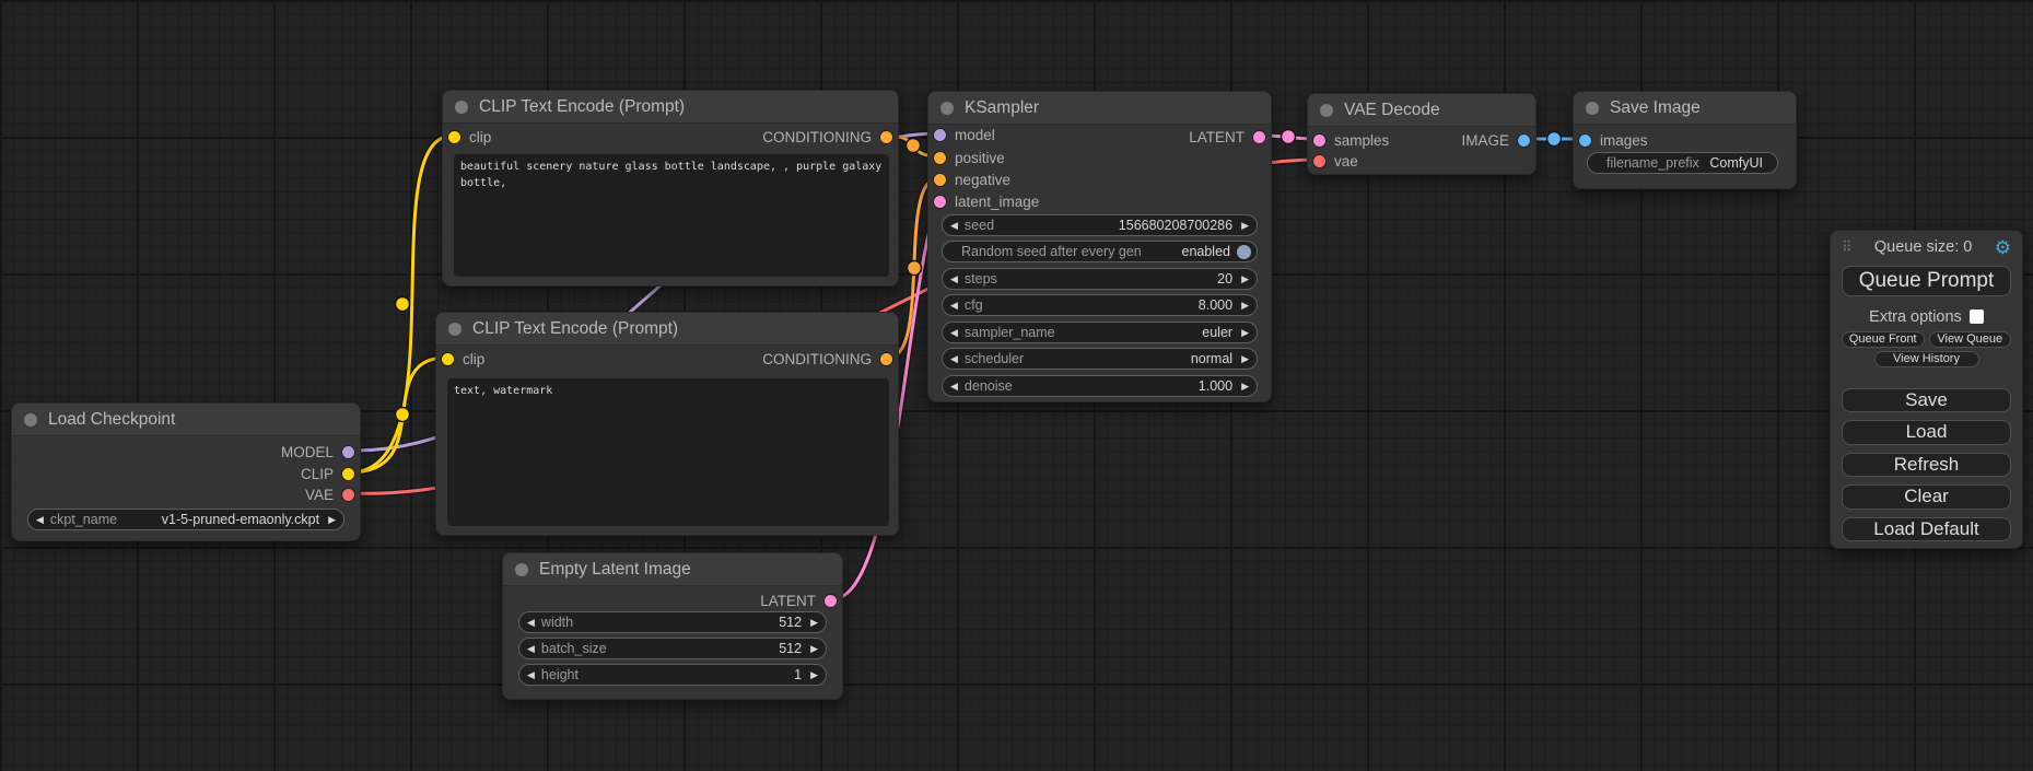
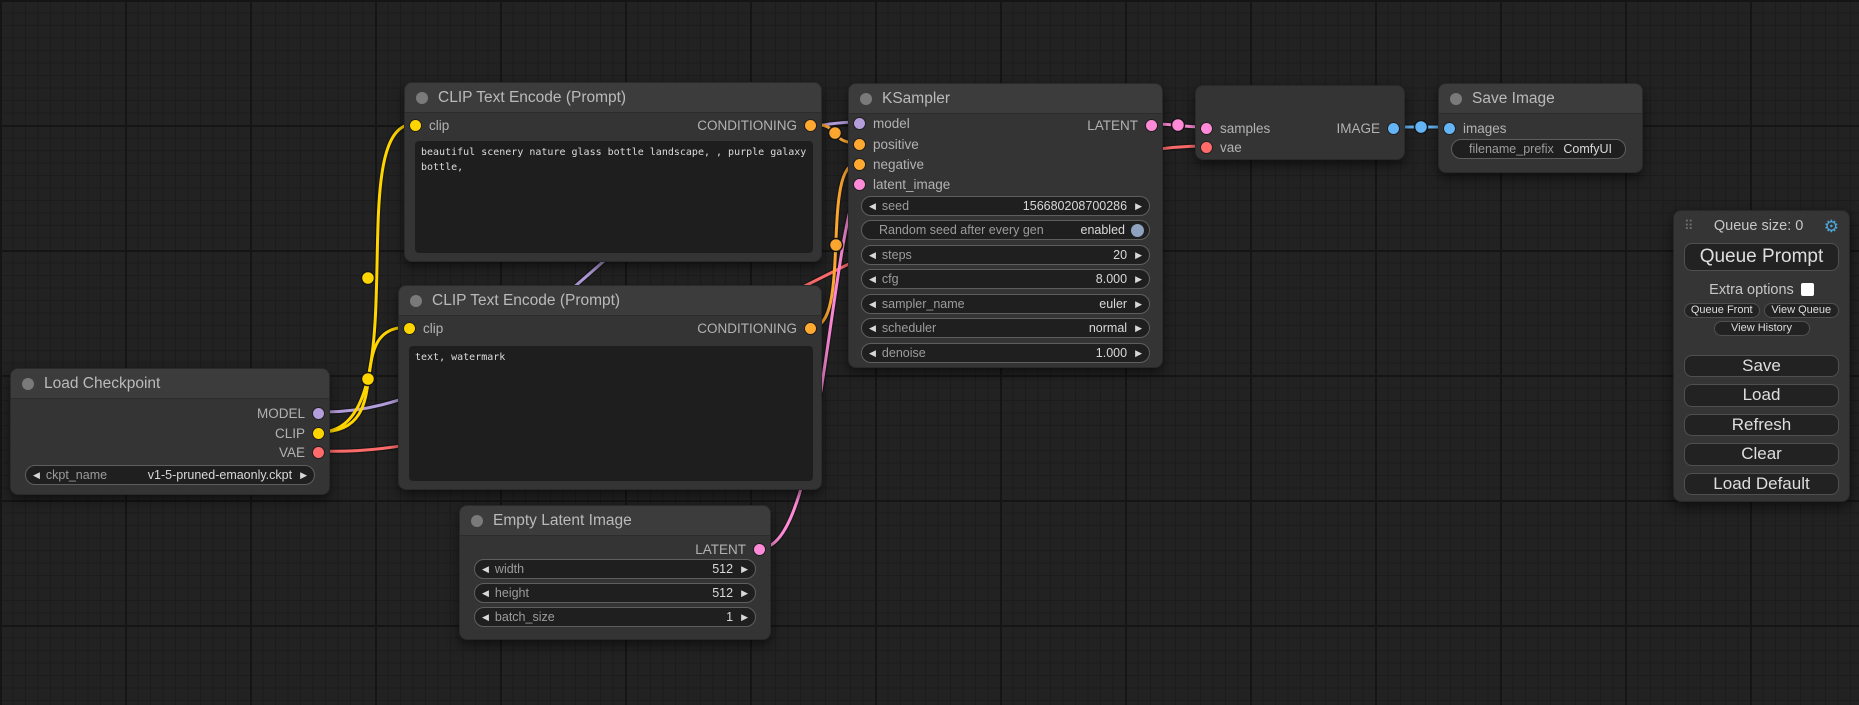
  Load Checkpoint
  MODEL
  CLIP
  VAE
  ◀
  ckpt_name
  v1-5-pruned-emaonly.ckpt
  ▶
  CLIP Text Encode (Prompt)
  clip
  CONDITIONING
  beautiful scenery nature glass bottle landscape, , purple galaxy bottle,
  CLIP Text Encode (Prompt)
  clip
  CONDITIONING
  text, watermark
  Empty Latent Image
  LATENT
  ◀
  width
  512
  ▶
  ◀
- batch_size
+ height
  512
  ▶
  ◀
- height
+ batch_size
  1
  ▶
  KSampler
  model
  LATENT
  positive
  negative
  latent_image
  ◀
  seed
  156680208700286
  ▶
  Random seed after every gen
  enabled
  ◀
  steps
  20
  ▶
  ◀
  cfg
  8.000
  ▶
  ◀
  sampler_name
  euler
  ▶
  ◀
  scheduler
  normal
  ▶
  ◀
  denoise
  1.000
  ▶
- VAE Decode
  samples
  IMAGE
  vae
  Save Image
  images
  filename_prefix
  ComfyUI
  ⠿
  Queue size: 0
  ⚙
  Queue Prompt
  Extra options
  Queue Front
  View Queue
  View History
  Save
  Load
  Refresh
  Clear
  Load Default
